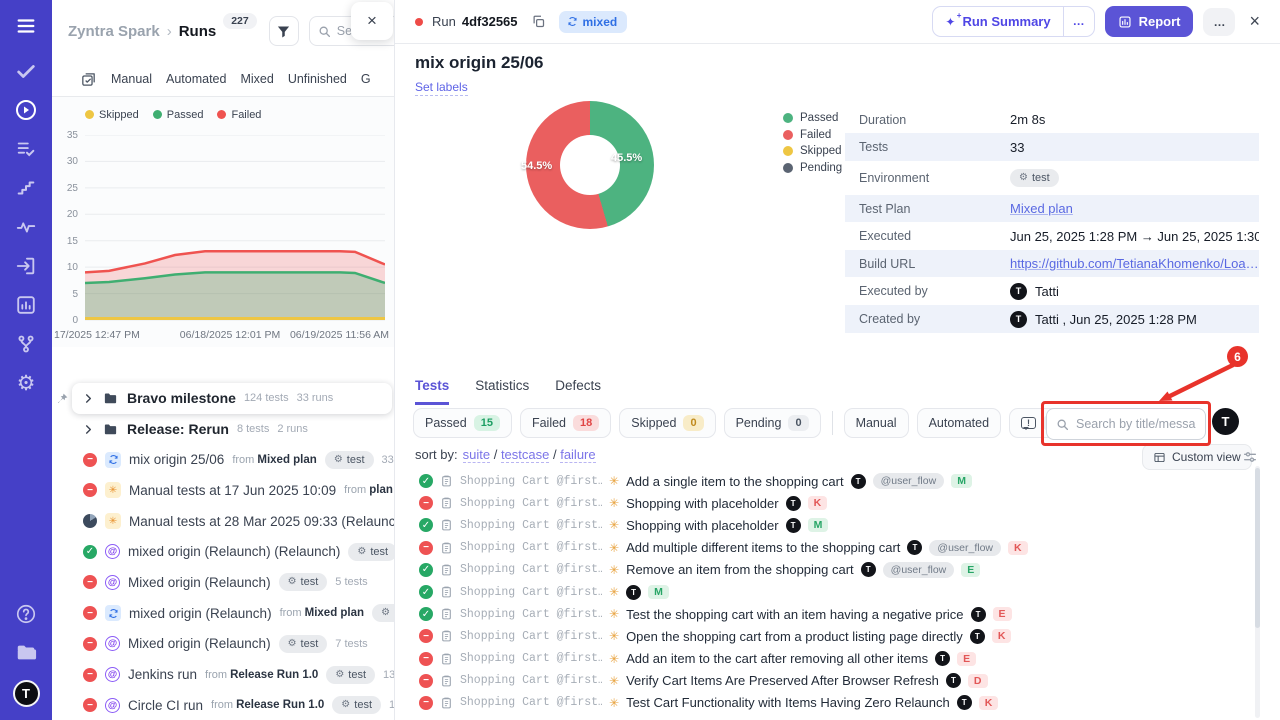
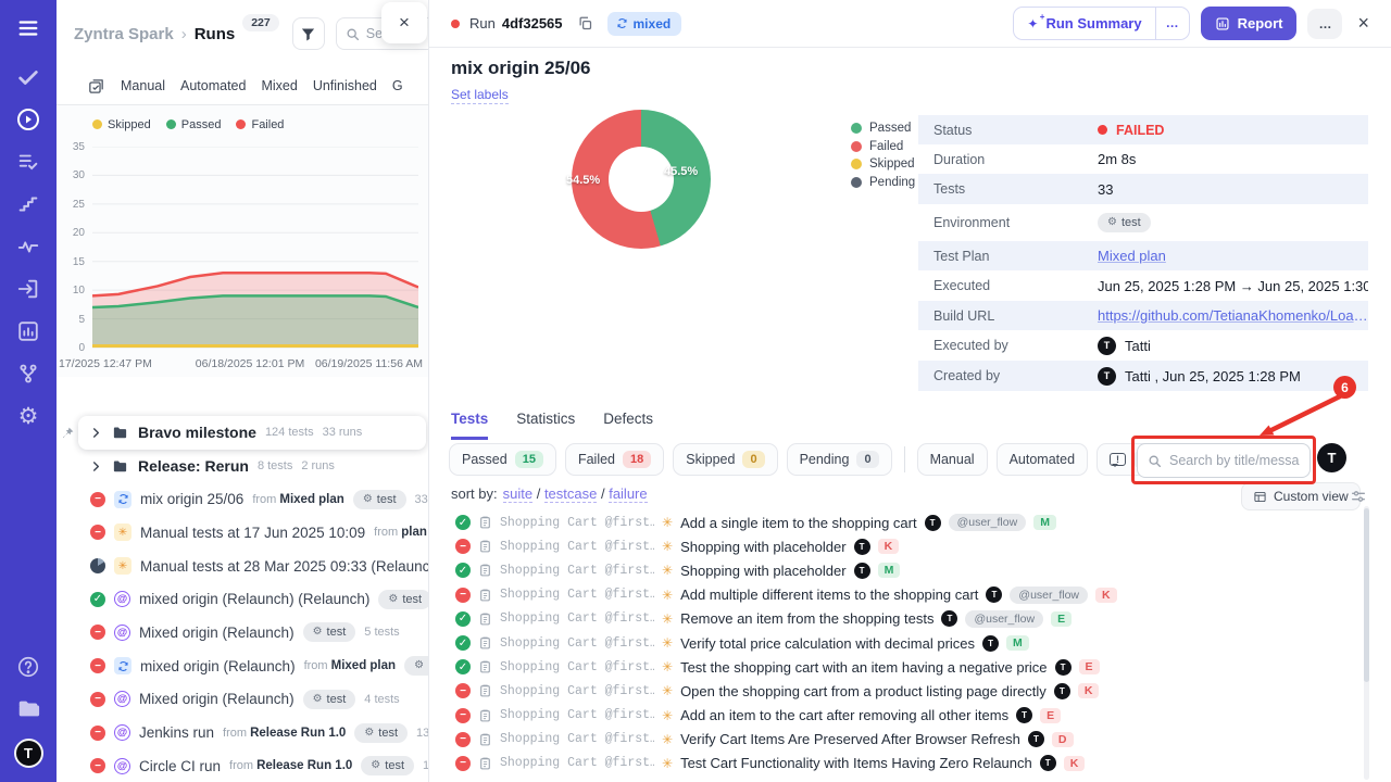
  ⚙
  T
  Zyntra Spark
  ›
  Runs
  227
  ×
  Manual
  Automated
  Mixed
  Unfinished
  G
  Skipped
  Passed
  Failed
  0
  5
  10
  15
  20
  25
  30
  35
  17/2025 12:47 PM
  06/18/2025 12:01 PM
  06/19/2025 11:56 AM
  Bravo milestone
  124 tests
  33 runs
  Release: Rerun
  8 tests
  2 runs
  −
  mix origin 25/06
  from Mixed plan
  ⚙
  test
  −
  ✳
  Manual tests at 17 Jun 2025 10:09
  from plan
  ✳
  Manual tests at 28 Mar 2025 09:33 (Relaunc
  ✓
  @
  mixed origin (Relaunch) (Relaunch)
  ⚙
  test
  −
  @
  Mixed origin (Relaunch)
  ⚙
  test
  5 tests
  −
  mixed origin (Relaunch)
  from Mixed plan
  ⚙
  −
  @
  Mixed origin (Relaunch)
  ⚙
  test
- 7 tests
+ 4 tests
  −
  @
  Jenkins run
  from Release Run 1.0
  ⚙
  test
  −
  @
  Circle CI run
  from Release Run 1.0
  ⚙
  test
  Run
  4df32565
  mixed
  ✦
  +
  Run Summary
  …
  Report
  …
  ×
  mix origin 25/06
  Set labels
  45.5%
  54.5%
  Passed
  Failed
  Skipped
  Pending
+ Status
+ FAILED
  Duration
  2m 8s
  Tests
  33
  Environment
  ⚙
  test
  Test Plan
  Mixed plan
  Executed
  Jun 25, 2025 1:28 PM → Jun 25, 2025 1:30
  Build URL
  https://github.com/TetianaKhomenko/Load-t
  Executed by
  T
  Tatti
  Created by
  T
  Tatti , Jun 25, 2025 1:28 PM
  Tests
  Statistics
  Defects
  Passed
  15
  Failed
  18
  Skipped
  0
  Pending
  0
  Manual
  Automated
  !
  Search by title/messa
  T
  Custom view
  sort by:
  suite / testcase / failure
  ✓
  Shopping Cart @first…
  ✳
  Add a single item to the shopping cart
  T
  @user_flow
  M
  −
  Shopping Cart @first…
  ✳
  Shopping with placeholder
  T
  K
  ✓
  Shopping Cart @first…
  ✳
  Shopping with placeholder
  T
  M
  −
  Shopping Cart @first…
  ✳
  Add multiple different items to the shopping cart
  T
  @user_flow
  K
  ✓
  Shopping Cart @first…
  ✳
- Remove an item from the shopping cart
+ Remove an item from the shopping tests
  T
  @user_flow
  E
  ✓
  Shopping Cart @first…
  ✳
+ Verify total price calculation with decimal prices
  T
  M
  ✓
  Shopping Cart @first…
  ✳
  Test the shopping cart with an item having a negative price
  T
  E
  −
  Shopping Cart @first…
  ✳
  Open the shopping cart from a product listing page directly
  T
  K
  −
  Shopping Cart @first…
  ✳
  Add an item to the cart after removing all other items
  T
  E
  −
  Shopping Cart @first…
  ✳
  Verify Cart Items Are Preserved After Browser Refresh
  T
  D
  −
  Shopping Cart @first…
  ✳
  Test Cart Functionality with Items Having Zero Relaunch
  T
  K
  6
